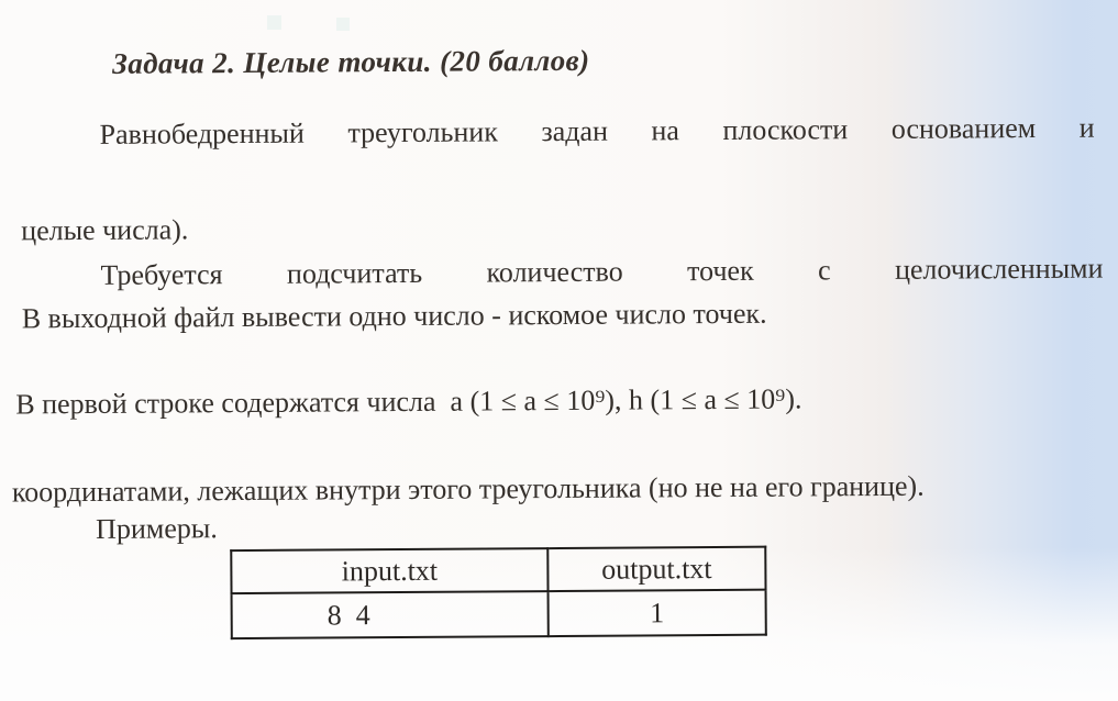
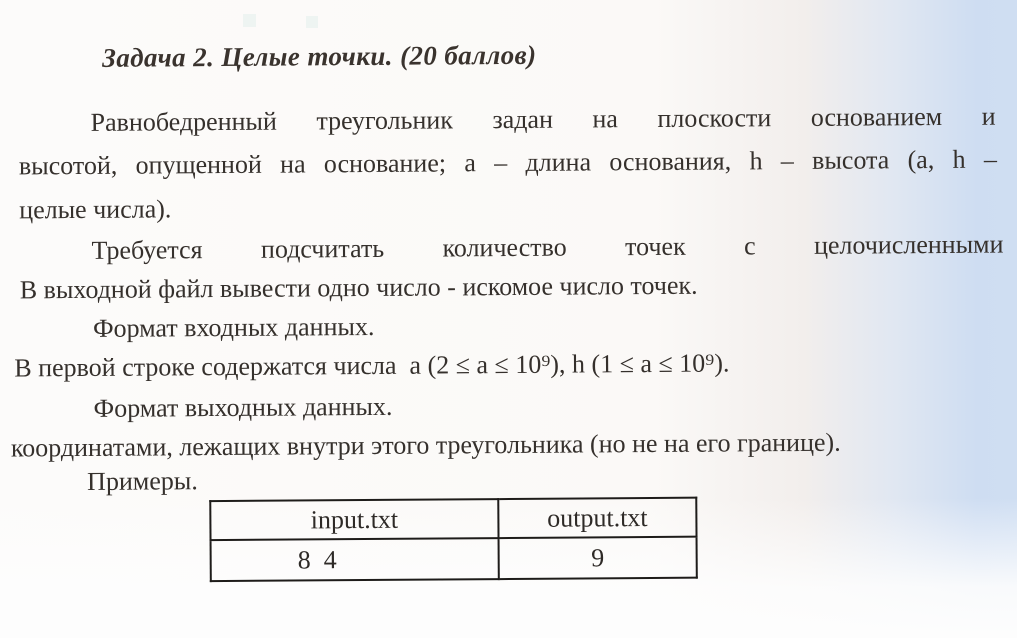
  Задача 2. Целые точки. (20 баллов)
  Равнобедренный треугольник задан на плоскости основанием и
+ высотой, опущенной на основание; a – длина основания, h – высота (a, h –
  целые числа).
  Требуется подсчитать количество точек с целочисленными
  В выходной файл вывести одно число - искомое число точек.
+ Формат входных данных.
- В первой строке содержатся числа a (1 ≤ a ≤ 10⁹), h (1 ≤ a ≤ 10⁹).
+ В первой строке содержатся числа a (2 ≤ a ≤ 10⁹), h (1 ≤ a ≤ 10⁹).
+ Формат выходных данных.
  координатами, лежащих внутри этого треугольника (но не на его границе).
  Примеры.
  input.txt	output.txt
- 8 4	1
+ 8 4	9
